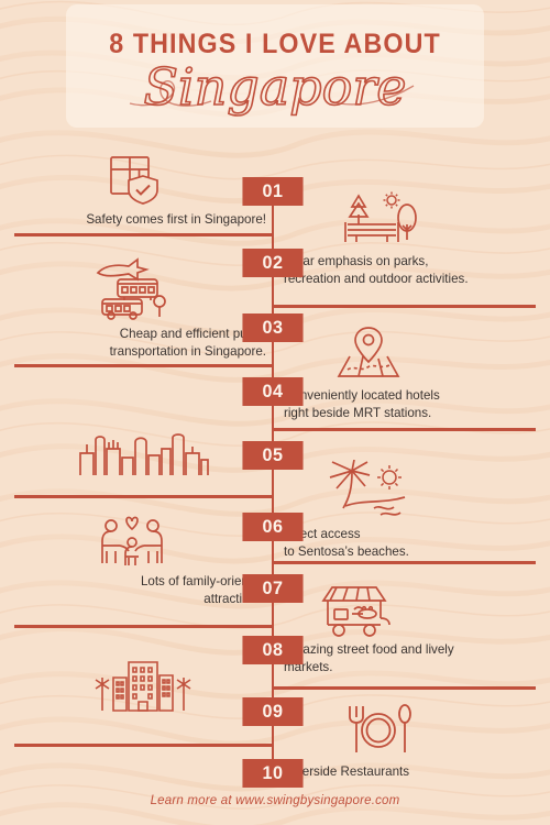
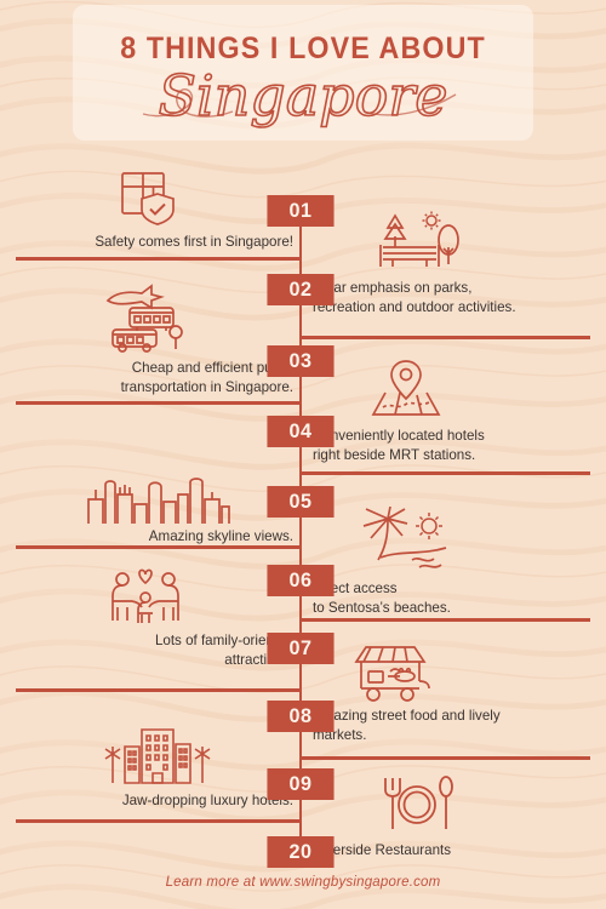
  8 THINGS I LOVE ABOUT
  Singapore
  01
  Safety comes first in Singapore!
  02
  ar emphasis on parks,
  recreation and outdoor activities.
  03
  Cheap and efficient p
  transportation in Singapore.
  04
  nveniently located hotels
  right beside MRT stations.
  05
+ Amazing skyline views.
  06
  ect access
  to Sentosa’s beaches.
  07
  Lots of family-orie
  08
  azing street food and lively
  markets.
  09
+ Jaw-dropping luxury hotels.
- 10
+ 20
  erside Restaurants
  Learn more at www.swingbysingapore.com
